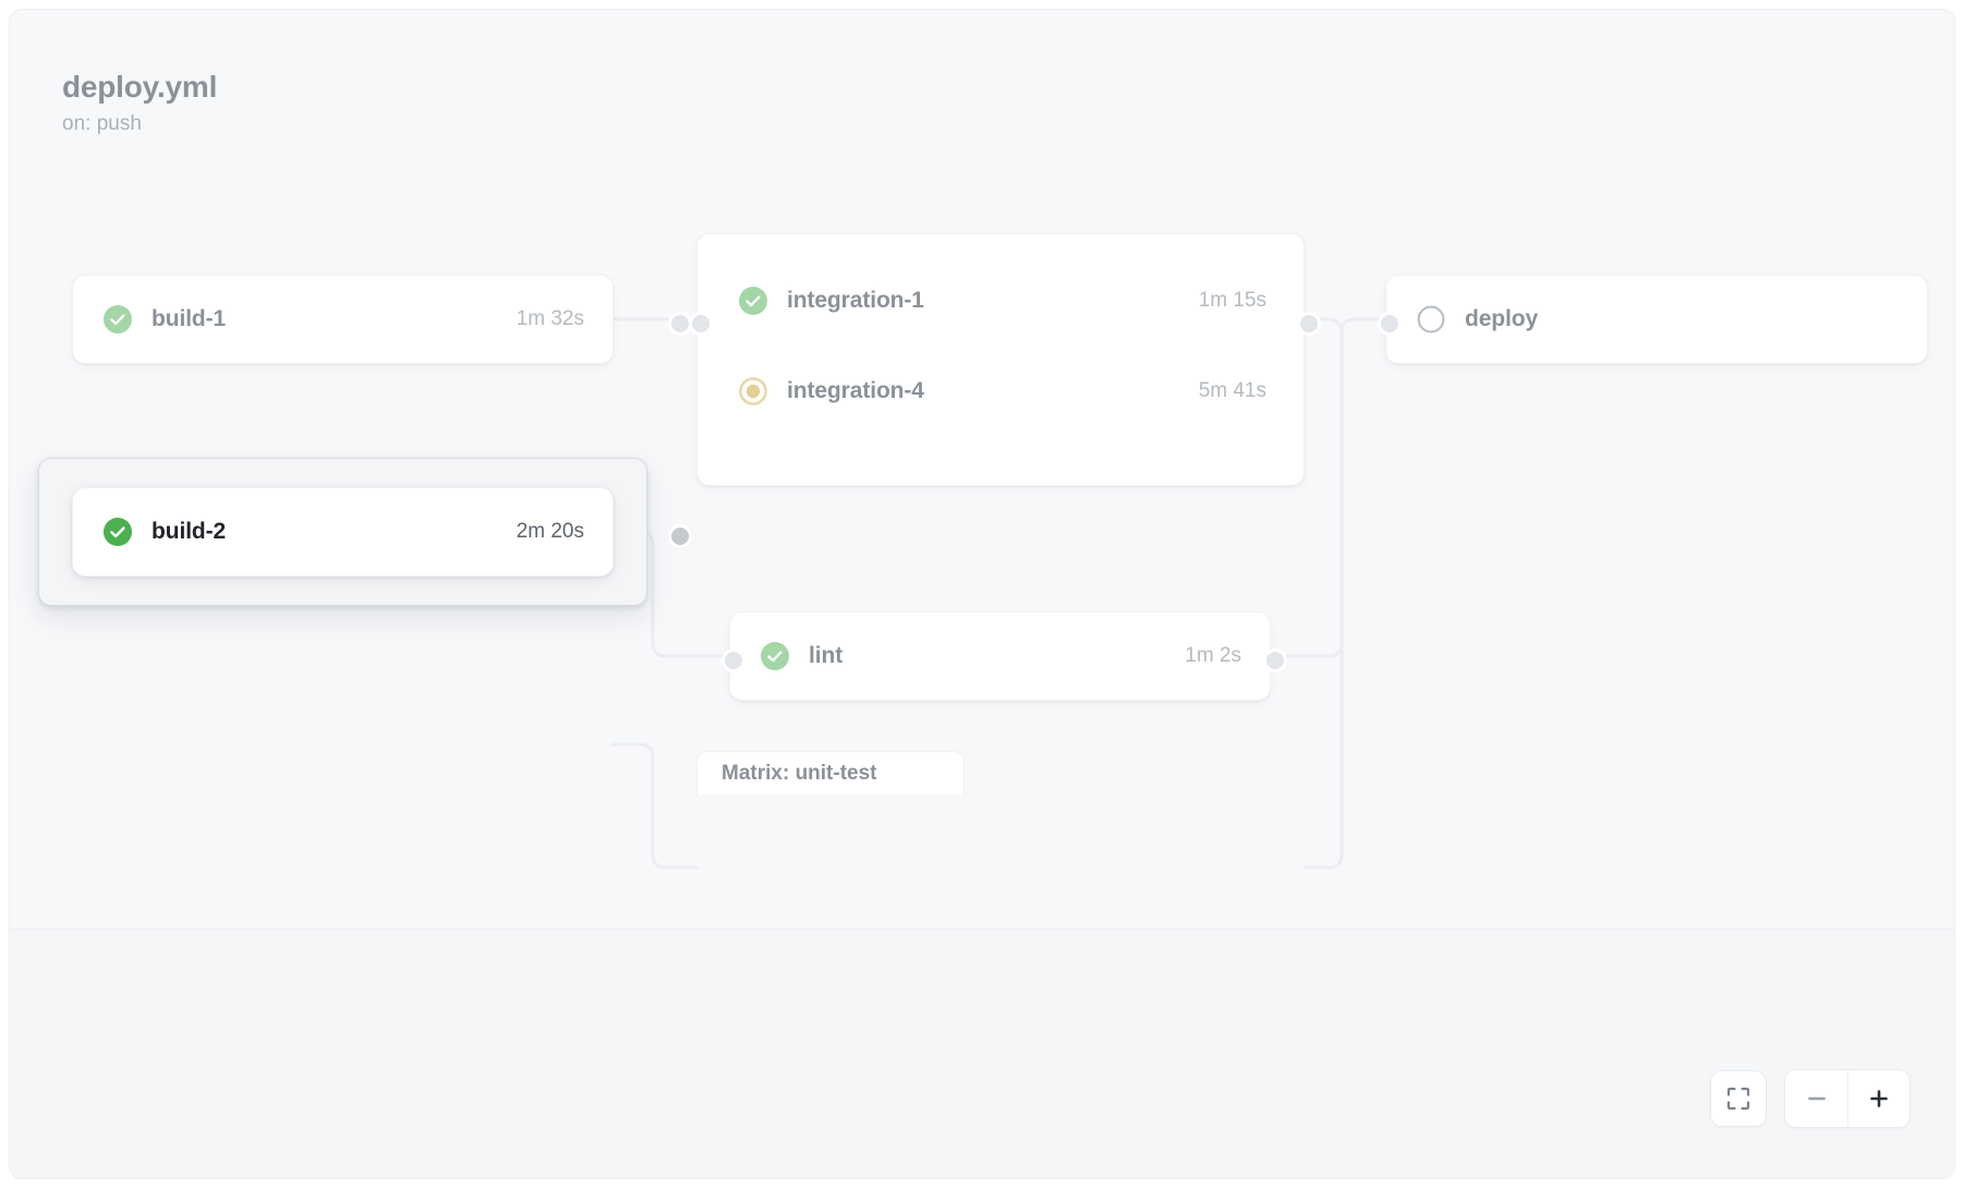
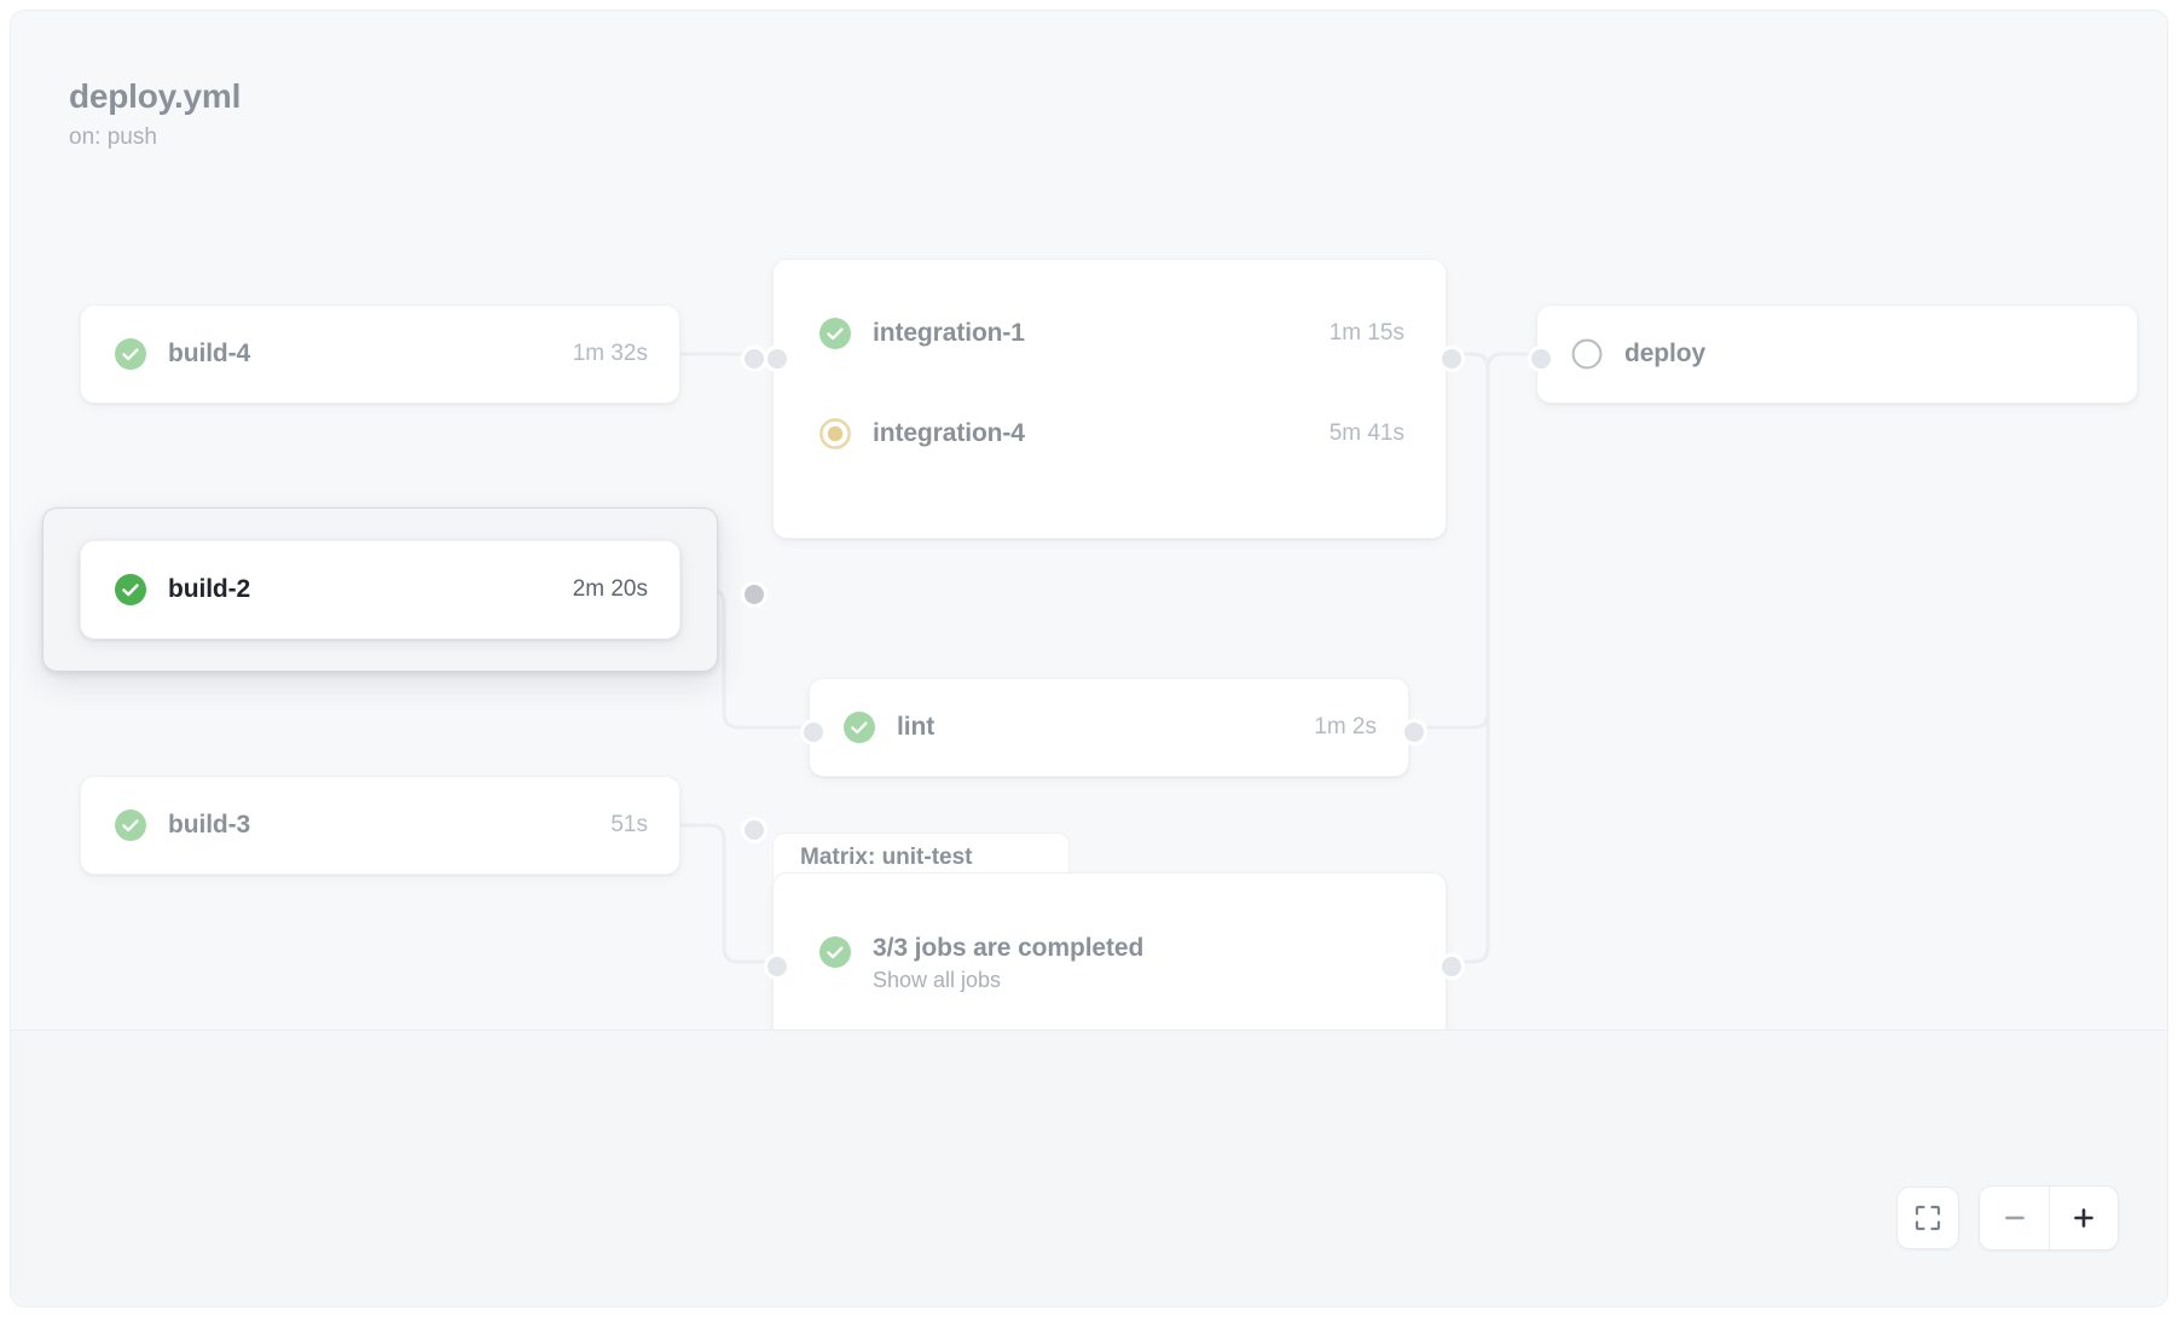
  deploy.yml
  on: push
- build-1
+ build-4
  1m 32s
  build-2
  2m 20s
+ build-3
+ 51s
  integration-1
  1m 15s
  integration-4
  5m 41s
  lint
  1m 2s
  Matrix: unit-test
+ 3/3 jobs are completed
+ Show all jobs
  deploy
